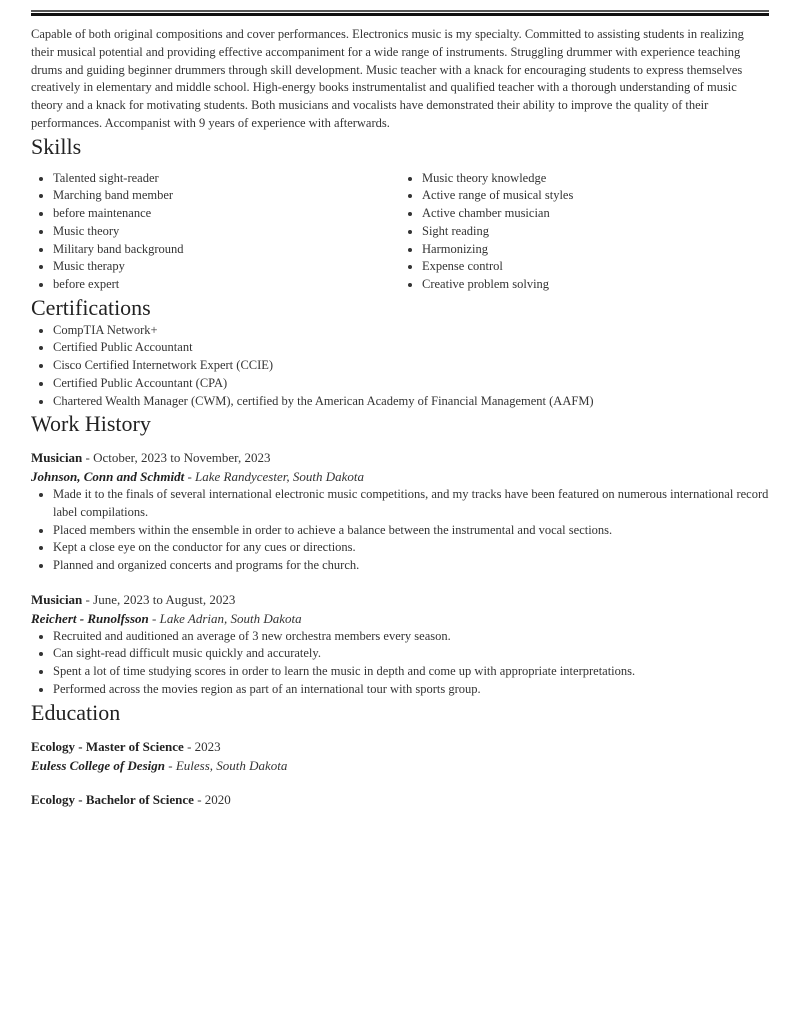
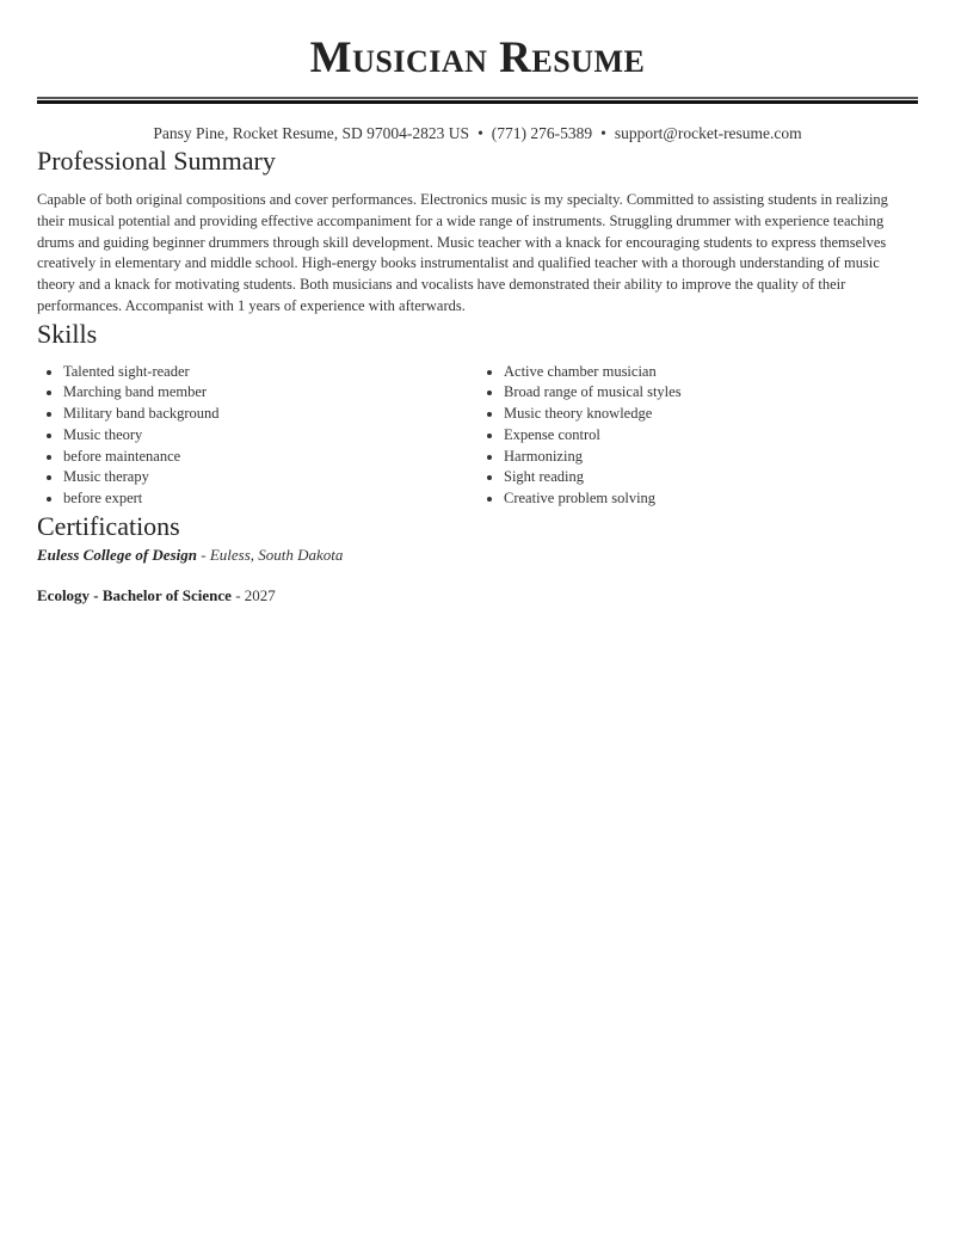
+ Musician Resume
+ Pansy Pine, Rocket Resume, SD 97004-2823 US • (771) 276-5389 • support@rocket-resume.com
+ Professional Summary
- Capable of both original compositions and cover performances. Electronics music is my specialty. Committed to assisting students in realizing their musical potential and providing effective accompaniment for a wide range of instruments. Struggling drummer with experience teaching drums and guiding beginner drummers through skill development. Music teacher with a knack for encouraging students to express themselves creatively in elementary and middle school. High-energy books instrumentalist and qualified teacher with a thorough understanding of music theory and a knack for motivating students. Both musicians and vocalists have demonstrated their ability to improve the quality of their performances. Accompanist with 9 years of experience with afterwards.
+ Capable of both original compositions and cover performances. Electronics music is my specialty. Committed to assisting students in realizing their musical potential and providing effective accompaniment for a wide range of instruments. Struggling drummer with experience teaching drums and guiding beginner drummers through skill development. Music teacher with a knack for encouraging students to express themselves creatively in elementary and middle school. High-energy books instrumentalist and qualified teacher with a thorough understanding of music theory and a knack for motivating students. Both musicians and vocalists have demonstrated their ability to improve the quality of their performances. Accompanist with 1 years of experience with afterwards.
  Skills
  Talented sight-reader
  Marching band member
- before maintenance
+ Military band background
  Music theory
- Military band background
+ before maintenance
  Music therapy
  before expert
- Music theory knowledge
+ Active chamber musician
- Active range of musical styles
+ Broad range of musical styles
- Active chamber musician
+ Music theory knowledge
- Sight reading
+ Expense control
  Harmonizing
- Expense control
+ Sight reading
  Creative problem solving
  Certifications
- CompTIA Network+
- Certified Public Accountant
- Cisco Certified Internetwork Expert (CCIE)
- Certified Public Accountant (CPA)
- Chartered Wealth Manager (CWM), certified by the American Academy of Financial Management (AAFM)
- Work History
- Musician - October, 2023 to November, 2023
- Johnson, Conn and Schmidt - Lake Randycester, South Dakota
- Made it to the finals of several international electronic music competitions, and my tracks have been featured on numerous international record label compilations.
- Placed members within the ensemble in order to achieve a balance between the instrumental and vocal sections.
- Kept a close eye on the conductor for any cues or directions.
- Planned and organized concerts and programs for the church.
- Musician - June, 2023 to August, 2023
- Reichert - Runolfsson - Lake Adrian, South Dakota
- Recruited and auditioned an average of 3 new orchestra members every season.
- Can sight-read difficult music quickly and accurately.
- Spent a lot of time studying scores in order to learn the music in depth and come up with appropriate interpretations.
- Performed across the movies region as part of an international tour with sports group.
- Education
- Ecology - Master of Science - 2023
  Euless College of Design - Euless, South Dakota
- Ecology - Bachelor of Science - 2020
+ Ecology - Bachelor of Science - 2027
